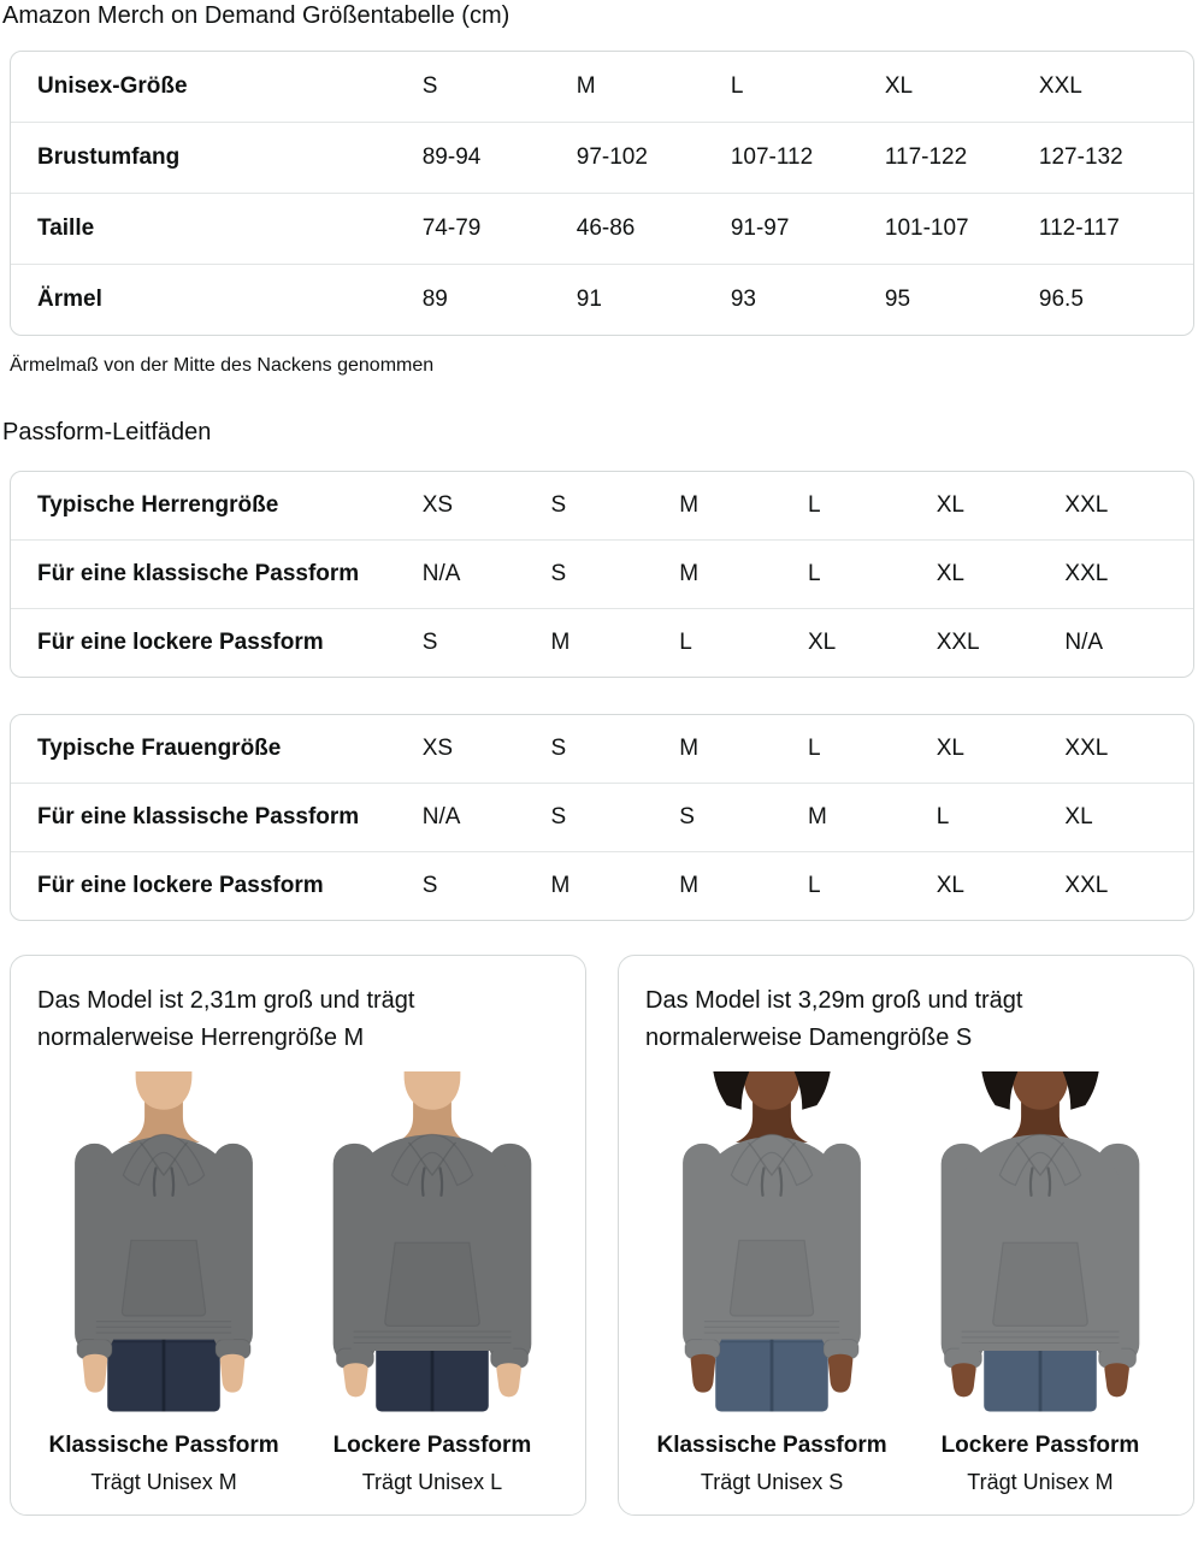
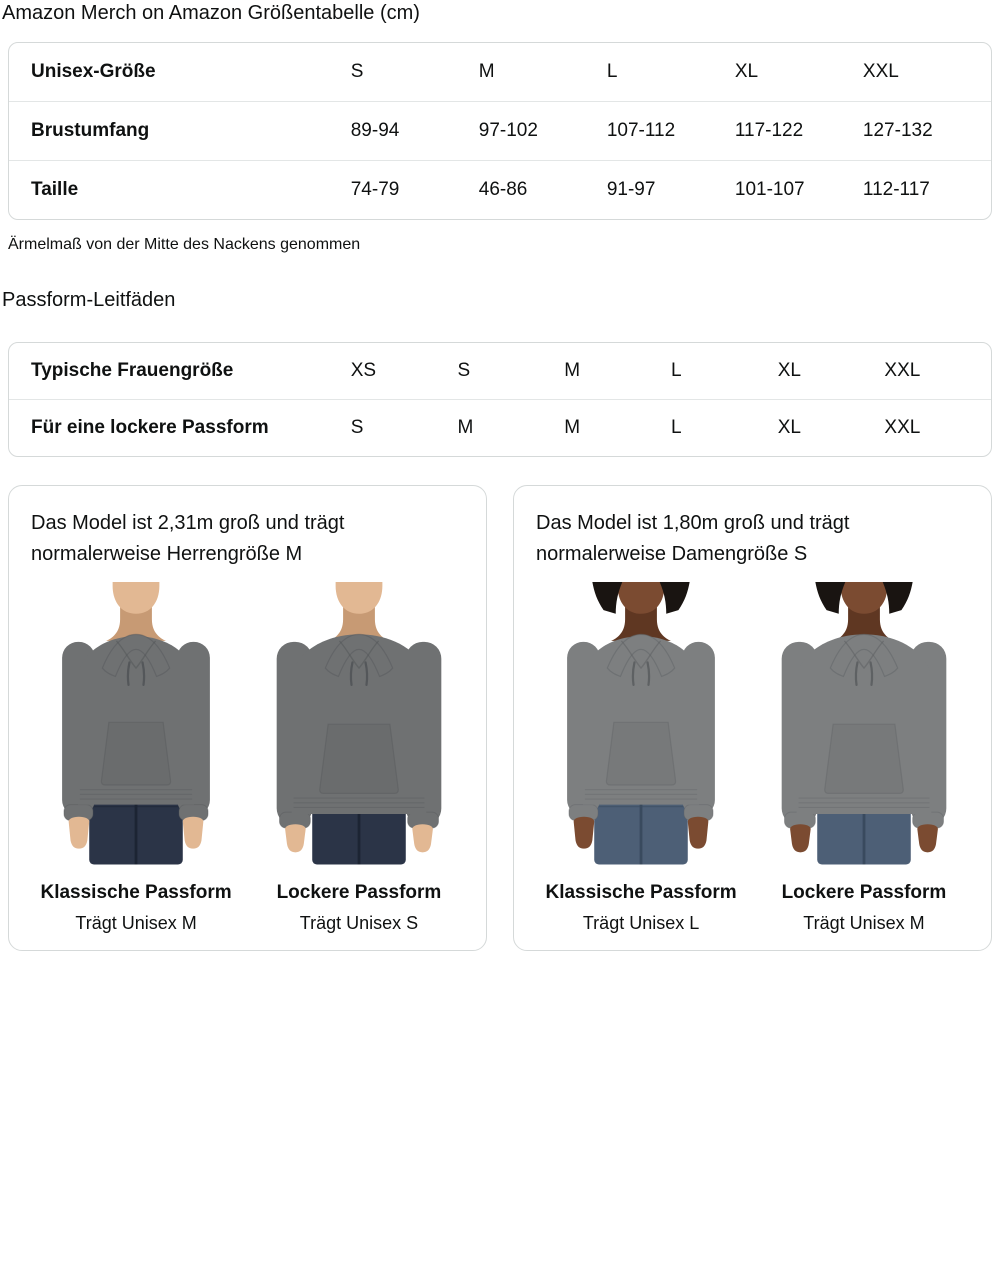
- Amazon Merch on Demand Größentabelle (cm)
+ Amazon Merch on Amazon Größentabelle (cm)
  Unisex-Größe	S	M	L	XL	XXL
  Brustumfang	89-94	97-102	107-112	117-122	127-132
  Taille	74-79	46-86	91-97	101-107	112-117
- Ärmel	89	91	93	95	96.5
  Ärmelmaß von der Mitte des Nackens genommen
  Passform-Leitfäden
- Typische Herrengröße	XS	S	M	L	XL	XXL
- Für eine klassische Passform	N/A	S	M	L	XL	XXL
- Für eine lockere Passform	S	M	L	XL	XXL	N/A
  Typische Frauengröße	XS	S	M	L	XL	XXL
- Für eine klassische Passform	N/A	S	S	M	L	XL
  Für eine lockere Passform	S	M	M	L	XL	XXL
  Das Model ist 2,31m groß und trägt normalerweise Herrengröße M
  Klassische Passform
  Trägt Unisex M
  Lockere Passform
- Trägt Unisex L
+ Trägt Unisex S
- Das Model ist 3,29m groß und trägt normalerweise Damengröße S
+ Das Model ist 1,80m groß und trägt normalerweise Damengröße S
  Klassische Passform
- Trägt Unisex S
+ Trägt Unisex L
  Lockere Passform
  Trägt Unisex M
